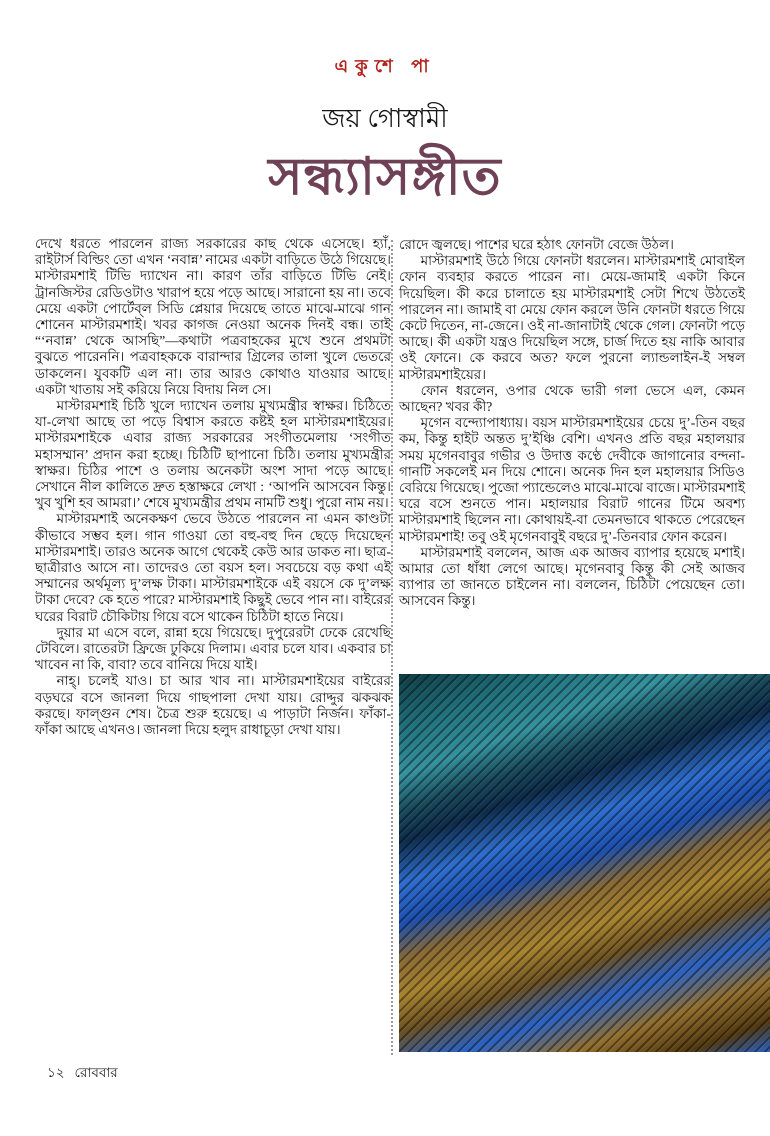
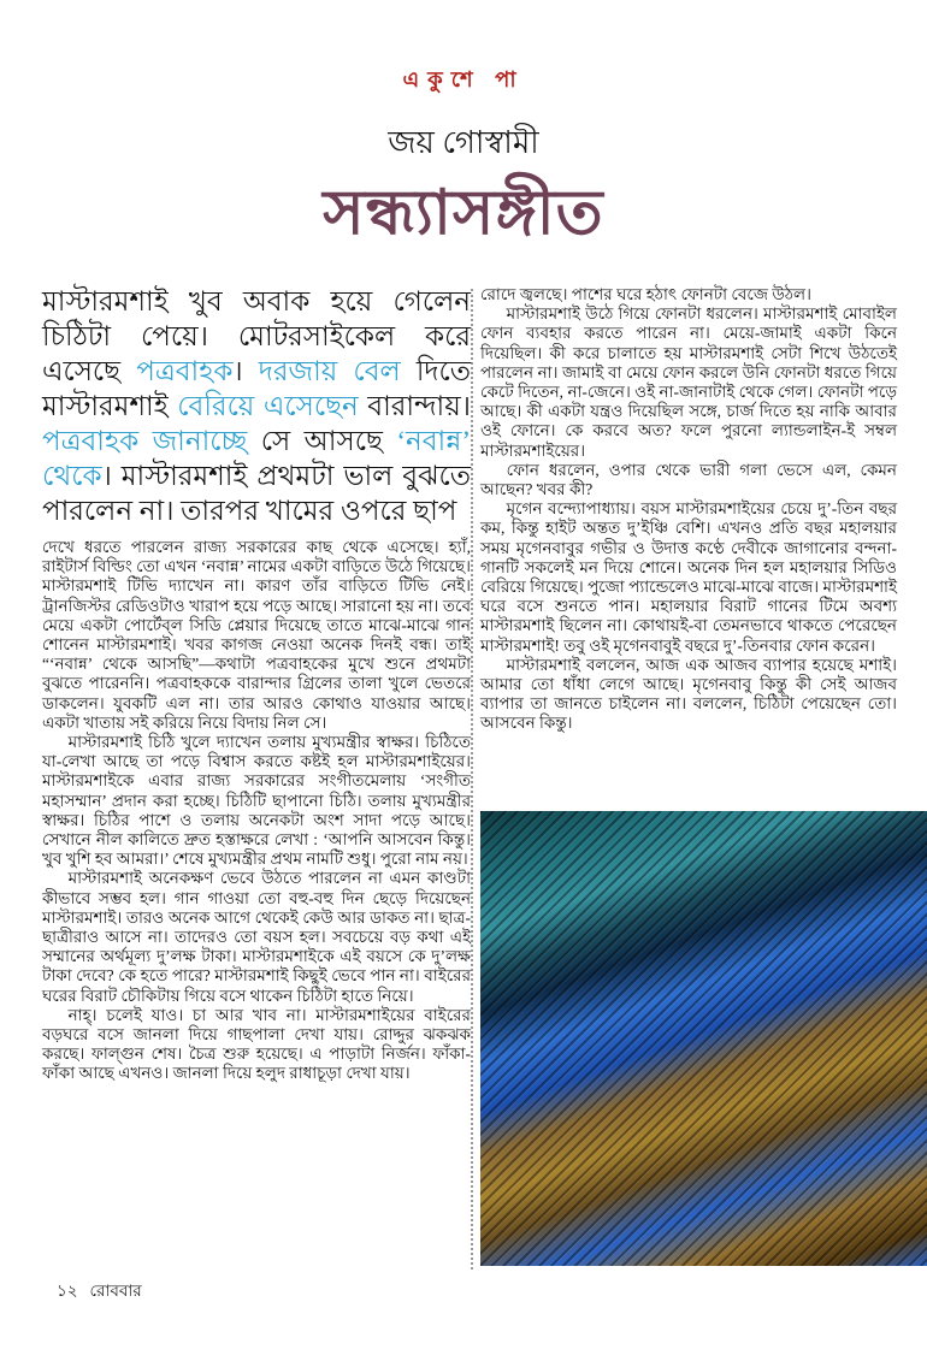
  একুশে পা
  জয় গোস্বামী
  সন্ধ্যাসঙ্গীত
+ মাস্টারমশাই খুব অবাক হয়ে গেলেন চিঠিটা পেয়ে। মোটরসাইকেল করে এসেছে পত্রবাহক। দরজায় বেল দিতে মাস্টারমশাই বেরিয়ে এসেছেন বারান্দায়। পত্রবাহক জানাচ্ছে সে আসছে ‘নবান্ন’ থেকে। মাস্টারমশাই প্রথমটা ভাল বুঝতে পারলেন না। তারপর খামের ওপরে ছাপ
  দেখে ধরতে পারলেন রাজ্য সরকারের কাছ থেকে এসেছে। হ্যাঁ, রাইটার্স বিল্ডিং তো এখন ‘নবান্ন’ নামের একটা বাড়িতে উঠে গিয়েছে। মাস্টারমশাই টিভি দ্যাখেন না। কারণ তাঁর বাড়িতে টিভি নেই। ট্রানজিস্টর রেডিওটাও খারাপ হয়ে পড়ে আছে। সারানো হয় না। তবে মেয়ে একটা পোর্টেব্‌ল সিডি প্লেয়ার দিয়েছে তাতে মাঝে-মাঝে গান শোনেন মাস্টারমশাই। খবর কাগজ নেওয়া অনেক দিনই বন্ধ। তাই “‘নবান্ন’ থেকে আসছি”—কথাটা পত্রবাহকের মুখে শুনে প্রথমটা বুঝতে পারেননি। পত্রবাহককে বারান্দার গ্রিলের তালা খুলে ভেতরে ডাকলেন। যুবকটি এল না। তার আরও কোথাও যাওয়ার আছে। একটা খাতায় সই করিয়ে নিয়ে বিদায় নিল সে।
  মাস্টারমশাই চিঠি খুলে দ্যাখেন তলায় মুখ্যমন্ত্রীর স্বাক্ষর। চিঠিতে যা-লেখা আছে তা পড়ে বিশ্বাস করতে কষ্টই হল মাস্টারমশাইয়ের। মাস্টারমশাইকে এবার রাজ্য সরকারের সংগীতমেলায় ‘সংগীত মহাসম্মান’ প্রদান করা হচ্ছে। চিঠিটি ছাপানো চিঠি। তলায় মুখ্যমন্ত্রীর স্বাক্ষর। চিঠির পাশে ও তলায় অনেকটা অংশ সাদা পড়ে আছে। সেখানে নীল কালিতে দ্রুত হস্তাক্ষরে লেখা : ‘আপনি আসবেন কিন্তু। খুব খুশি হব আমরা।’ শেষে মুখ্যমন্ত্রীর প্রথম নামটি শুধু। পুরো নাম নয়।
  মাস্টারমশাই অনেকক্ষণ ভেবে উঠতে পারলেন না এমন কাণ্ডটা কীভাবে সম্ভব হল। গান গাওয়া তো বহু-বহু দিন ছেড়ে দিয়েছেন মাস্টারমশাই। তারও অনেক আগে থেকেই কেউ আর ডাকত না। ছাত্র-ছাত্রীরাও আসে না। তাদেরও তো বয়স হল। সবচেয়ে বড় কথা এই সম্মানের অর্থমূল্য দু’লক্ষ টাকা। মাস্টারমশাইকে এই বয়সে কে দু’লক্ষ টাকা দেবে? কে হতে পারে? মাস্টারমশাই কিছুই ভেবে পান না। বাইরের ঘরের বিরাট চৌকিটায় গিয়ে বসে থাকেন চিঠিটা হাতে নিয়ে।
- দুয়ার মা এসে বলে, রান্না হয়ে গিয়েছে। দুপুরেরটা ঢেকে রেখেছি টেবিলে। রাতেরটা ফ্রিজে ঢুকিয়ে দিলাম। এবার চলে যাব। একবার চা খাবেন না কি, বাবা? তবে বানিয়ে দিয়ে যাই।
  নাহ্‌। চলেই যাও। চা আর খাব না। মাস্টারমশাইয়ের বাইরের বড়ঘরে বসে জানলা দিয়ে গাছপালা দেখা যায়। রোদ্দুর ঝকঝক করছে। ফাল্গুন শেষ। চৈত্র শুরু হয়েছে। এ পাড়াটা নির্জন। ফাঁকা-ফাঁকা আছে এখনও। জানলা দিয়ে হলুদ রাধাচূড়া দেখা যায়।
  রোদে জ্বলছে। পাশের ঘরে হঠাৎ ফোনটা বেজে উঠল।
  মাস্টারমশাই উঠে গিয়ে ফোনটা ধরলেন। মাস্টারমশাই মোবাইল ফোন ব্যবহার করতে পারেন না। মেয়ে-জামাই একটা কিনে দিয়েছিল। কী করে চালাতে হয় মাস্টারমশাই সেটা শিখে উঠতেই পারলেন না। জামাই বা মেয়ে ফোন করলে উনি ফোনটা ধরতে গিয়ে কেটে দিতেন, না-জেনে। ওই না-জানাটাই থেকে গেল। ফোনটা পড়ে আছে। কী একটা যন্ত্রও দিয়েছিল সঙ্গে, চার্জ দিতে হয় নাকি আবার ওই ফোনে। কে করবে অত? ফলে পুরনো ল্যান্ডলাইন-ই সম্বল মাস্টারমশাইয়ের।
  ফোন ধরলেন, ওপার থেকে ভারী গলা ভেসে এল, কেমন আছেন? খবর কী?
  মৃগেন বন্দ্যোপাধ্যায়। বয়স মাস্টারমশাইয়ের চেয়ে দু’-তিন বছর কম, কিন্তু হাইট অন্তত দু’ইঞ্চি বেশি। এখনও প্রতি বছর মহালয়ার সময় মৃগেনবাবুর গভীর ও উদাত্ত কণ্ঠে দেবীকে জাগানোর বন্দনা-গানটি সকলেই মন দিয়ে শোনে। অনেক দিন হল মহালয়ার সিডিও বেরিয়ে গিয়েছে। পুজো প্যান্ডেলেও মাঝে-মাঝে বাজে। মাস্টারমশাই ঘরে বসে শুনতে পান। মহালয়ার বিরাট গানের টিমে অবশ্য মাস্টারমশাই ছিলেন না। কোথায়ই-বা তেমনভাবে থাকতে পেরেছেন মাস্টারমশাই! তবু ওই মৃগেনবাবুই বছরে দু’-তিনবার ফোন করেন।
  মাস্টারমশাই বললেন, আজ এক আজব ব্যাপার হয়েছে মশাই। আমার তো ধাঁধা লেগে আছে। মৃগেনবাবু কিন্তু কী সেই আজব ব্যাপার তা জানতে চাইলেন না। বললেন, চিঠিটা পেয়েছেন তো। আসবেন কিন্তু।
  ১২ রোববার
